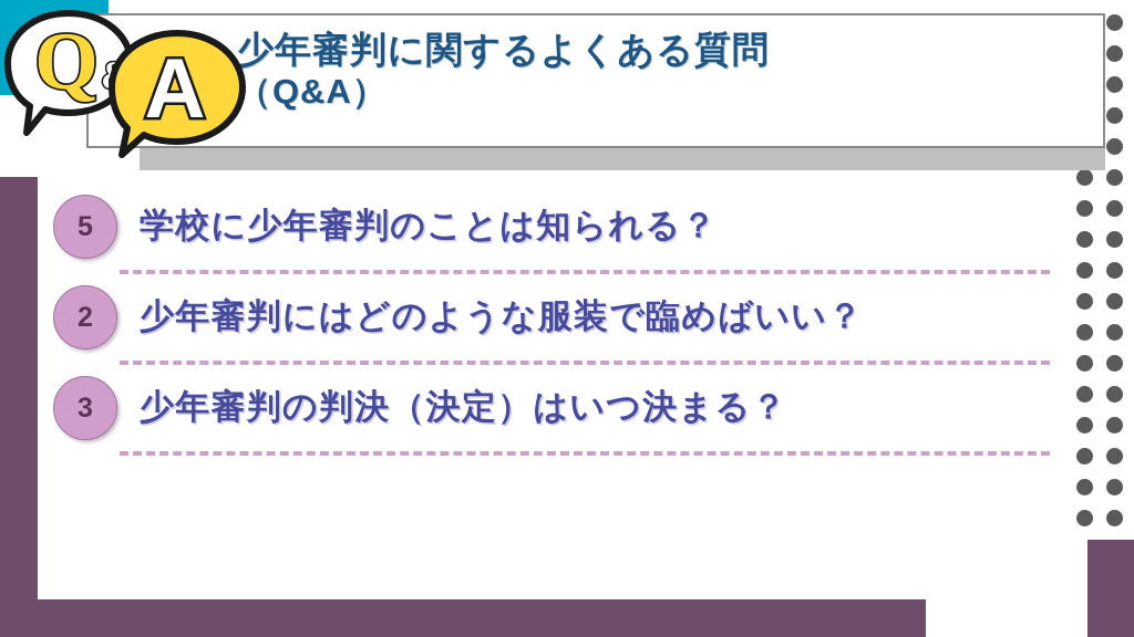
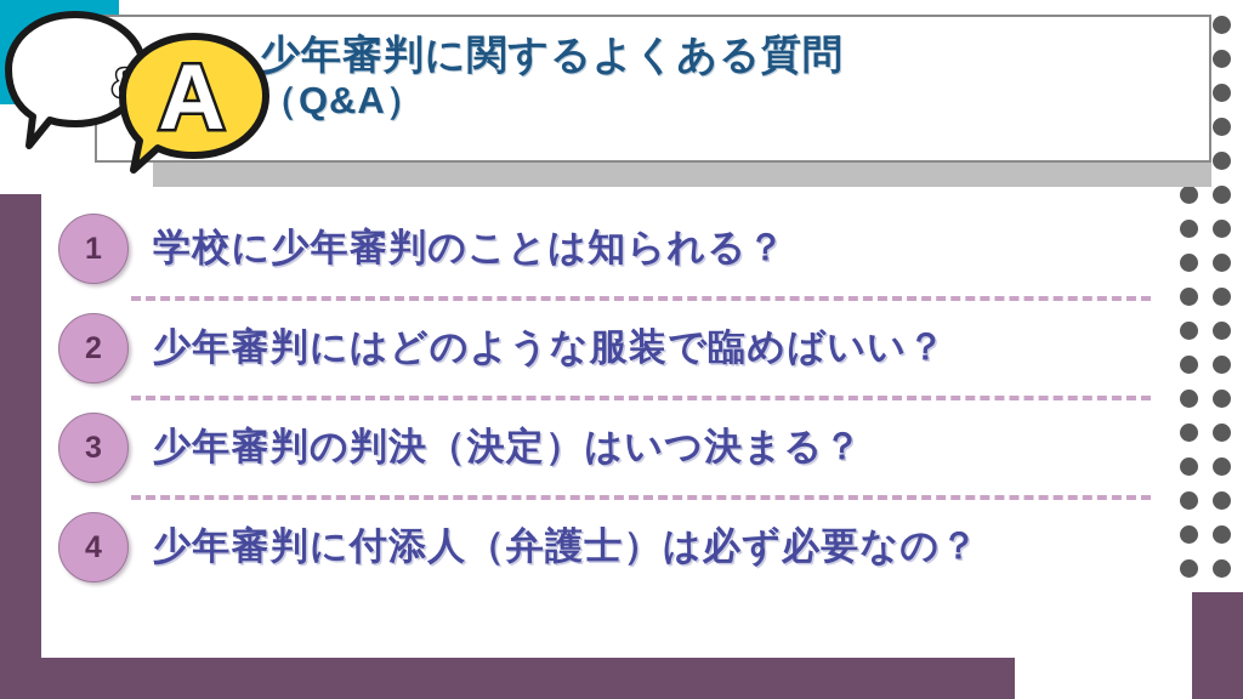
  少年審判に関するよくある質問
  （Q&A）
- Q
  A
- 5
+ 1
  学校に少年審判のことは知られる？
  2
  少年審判にはどのような服装で臨めばいい？
  3
  少年審判の判決（決定）はいつ決まる？
+ 4
+ 少年審判に付添人（弁護士）は必ず必要なの？
